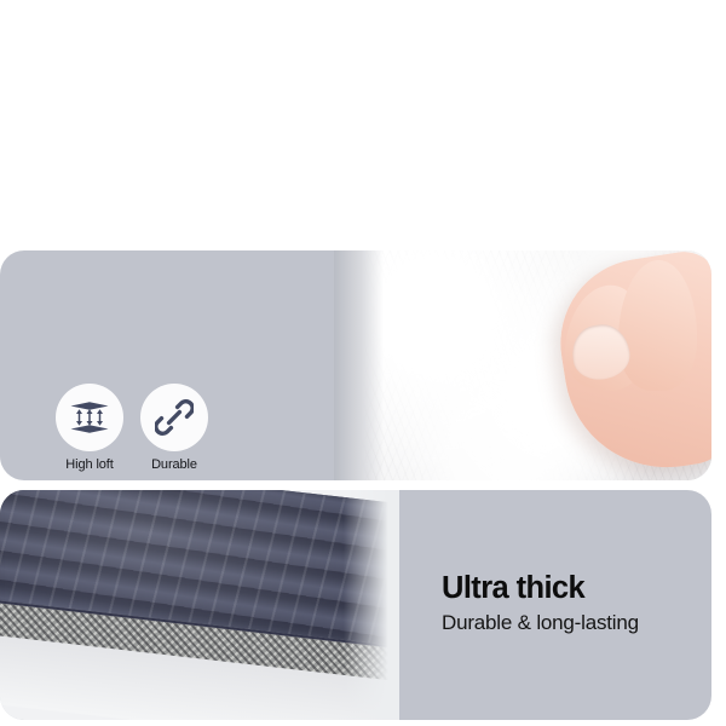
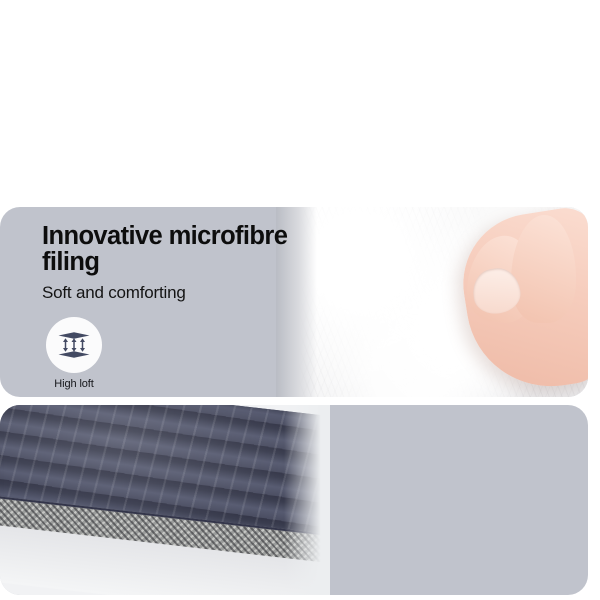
+ Innovative microfibre filing
+ Soft and comforting
  High loft
- Durable
- Ultra thick
- Durable & long-lasting
